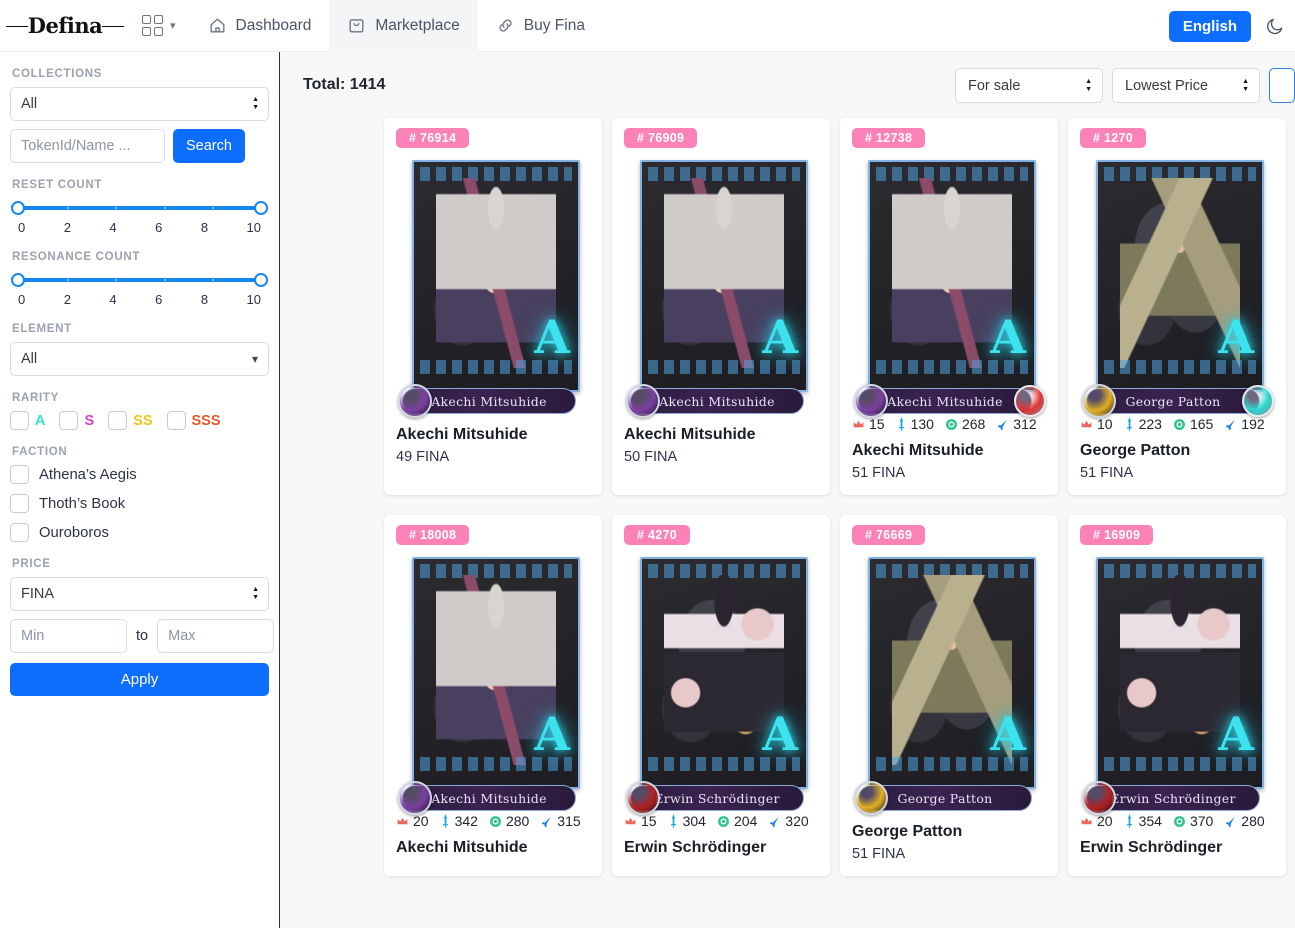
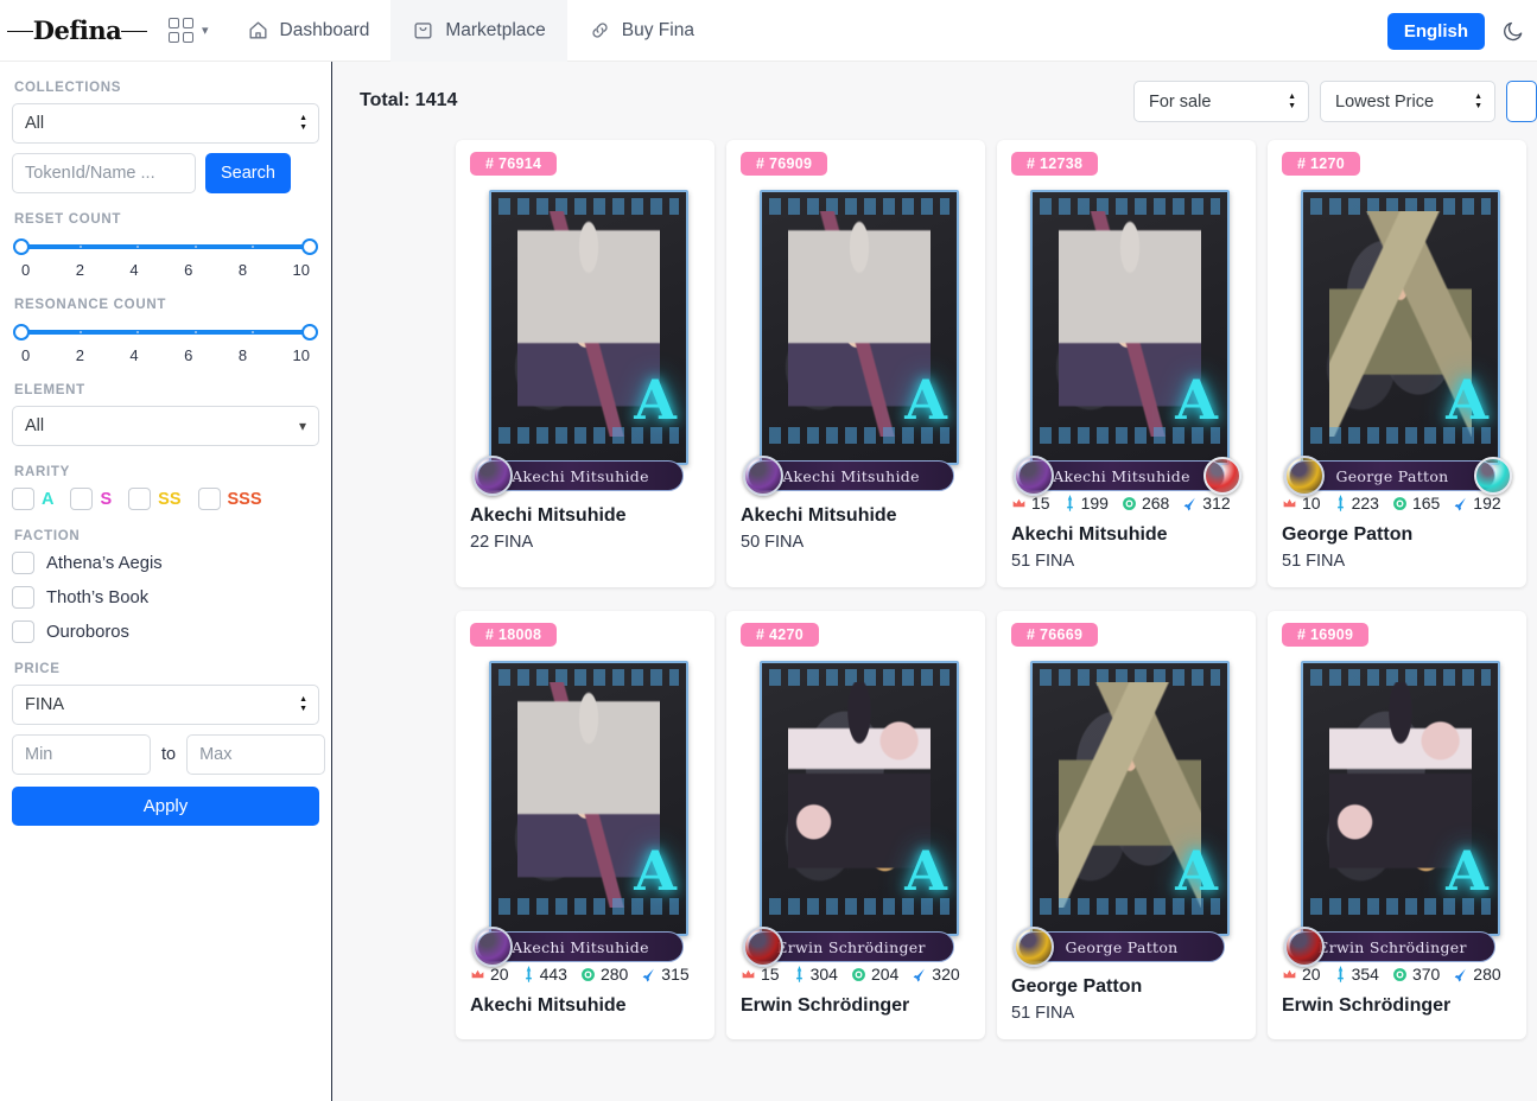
  Defina
  ▾
  Dashboard
  Marketplace
  Buy Fina
  English
  COLLECTIONS
  All
  TokenId/Name ...
  Search
  RESET COUNT
  0
  2
  4
  6
  8
  10
  RESONANCE COUNT
  0
  2
  4
  6
  8
  10
  ELEMENT
  All
  ▾
  RARITY
  A
  S
  SS
  SSS
  FACTION
  Athena’s Aegis
  Thoth’s Book
  Ouroboros
  PRICE
  FINA
  Min
  to
  Max
  Apply
  Total: 1414
  For sale
  Lowest Price
  # 76914
  A
  Akechi Mitsuhide
  Akechi Mitsuhide
- 49 FINA
+ 22 FINA
  # 76909
  A
  Akechi Mitsuhide
  Akechi Mitsuhide
  50 FINA
  # 12738
  A
  Akechi Mitsuhide
  15
- 130
+ 199
  268
  312
  Akechi Mitsuhide
  51 FINA
  # 1270
  A
  George Patton
  10
  223
  165
  192
  George Patton
  51 FINA
  # 18008
  A
  Akechi Mitsuhide
  20
- 342
+ 443
  280
  315
  Akechi Mitsuhide
  # 4270
  A
  rwin Schrödinger
  15
  304
  204
  320
  Erwin Schrödinger
  # 76669
  A
  George Patton
  George Patton
  51 FINA
  # 16909
  A
  rwin Schrödinger
  20
  354
  370
  280
  Erwin Schrödinger
